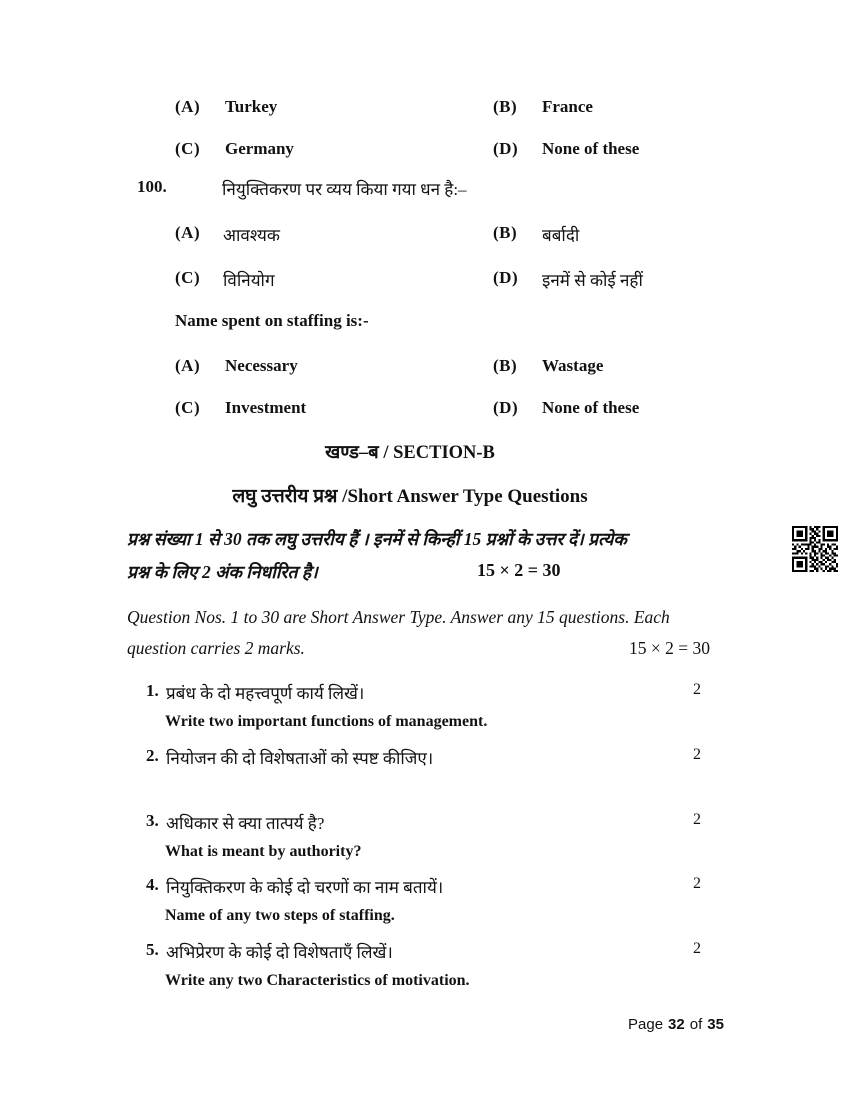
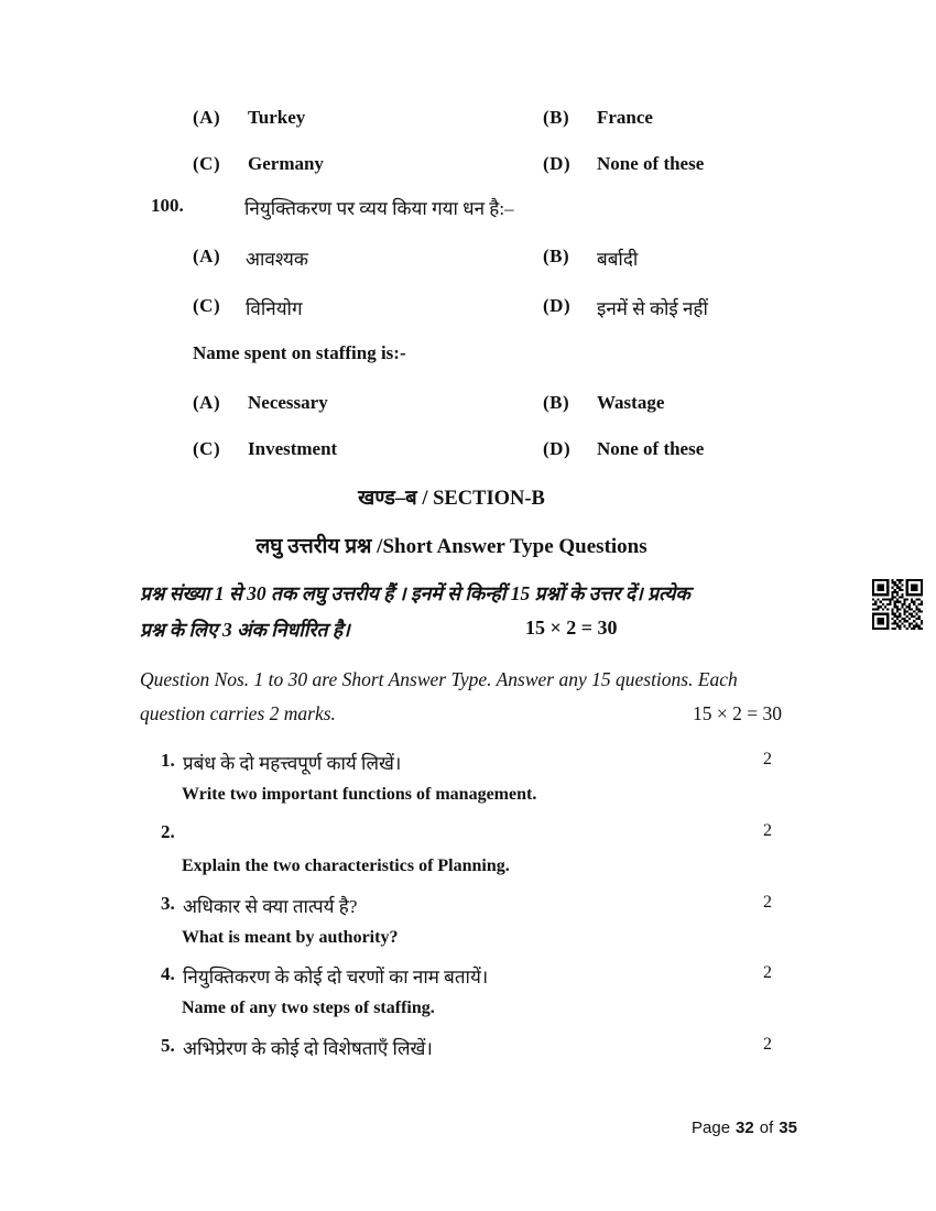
  (A)
  Turkey
  (B)
  France
  (C)
  Germany
  (D)
  None of these
  100.
  नियुक्तिकरण पर व्यय किया गया धन है:–
  (A)
  आवश्यक
  (B)
  बर्बादी
  (C)
  विनियोग
  (D)
  इनमें से कोई नहीं
  Name spent on staffing is:-
  (A)
  Necessary
  (B)
  Wastage
  (C)
  Investment
  (D)
  None of these
  खण्ड–ब / SECTION-B
  लघु उत्तरीय प्रश्न /Short Answer Type Questions
  प्रश्न संख्या 1 से 30 तक लघु उत्तरीय हैं । इनमें से किन्हीं 15 प्रश्नों के उत्तर दें। प्रत्येक
- प्रश्न के लिए 2 अंक निर्धारित है।
+ प्रश्न के लिए 3 अंक निर्धारित है।
  15 × 2 = 30
  Question Nos. 1 to 30 are Short Answer Type. Answer any 15 questions. Each
  question carries 2 marks.
  15 × 2 = 30
  1.
  प्रबंध के दो महत्त्वपूर्ण कार्य लिखें।
  2
  Write two important functions of management.
  2.
- नियोजन की दो विशेषताओं को स्पष्ट कीजिए।
  2
+ Explain the two characteristics of Planning.
  3.
  अधिकार से क्या तात्पर्य है?
  2
  What is meant by authority?
  4.
  नियुक्तिकरण के कोई दो चरणों का नाम बतायें।
  2
  Name of any two steps of staffing.
  5.
  अभिप्रेरण के कोई दो विशेषताएँ लिखें।
  2
- Write any two Characteristics of motivation.
  Page
  32
  of
  35
